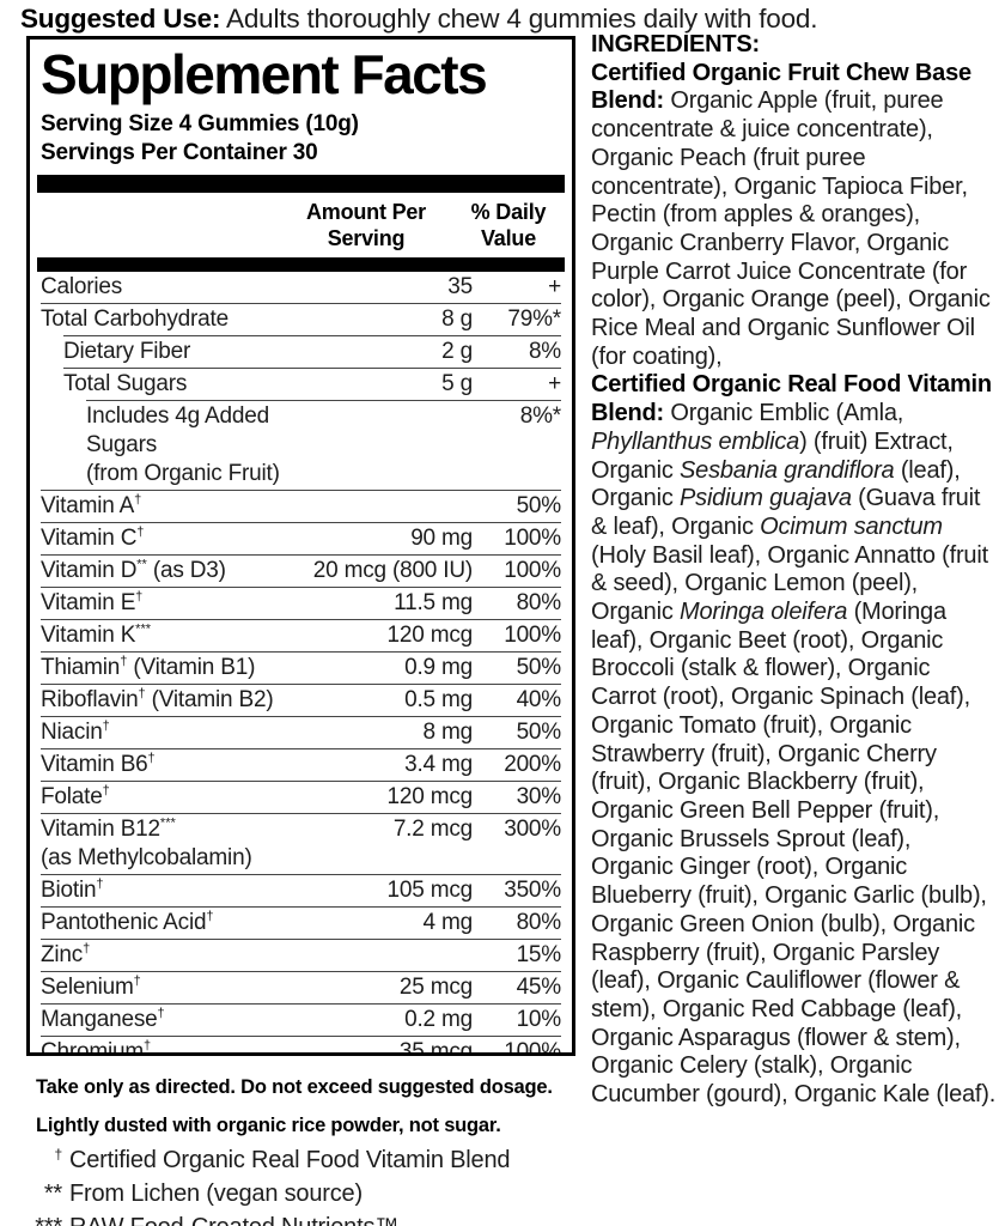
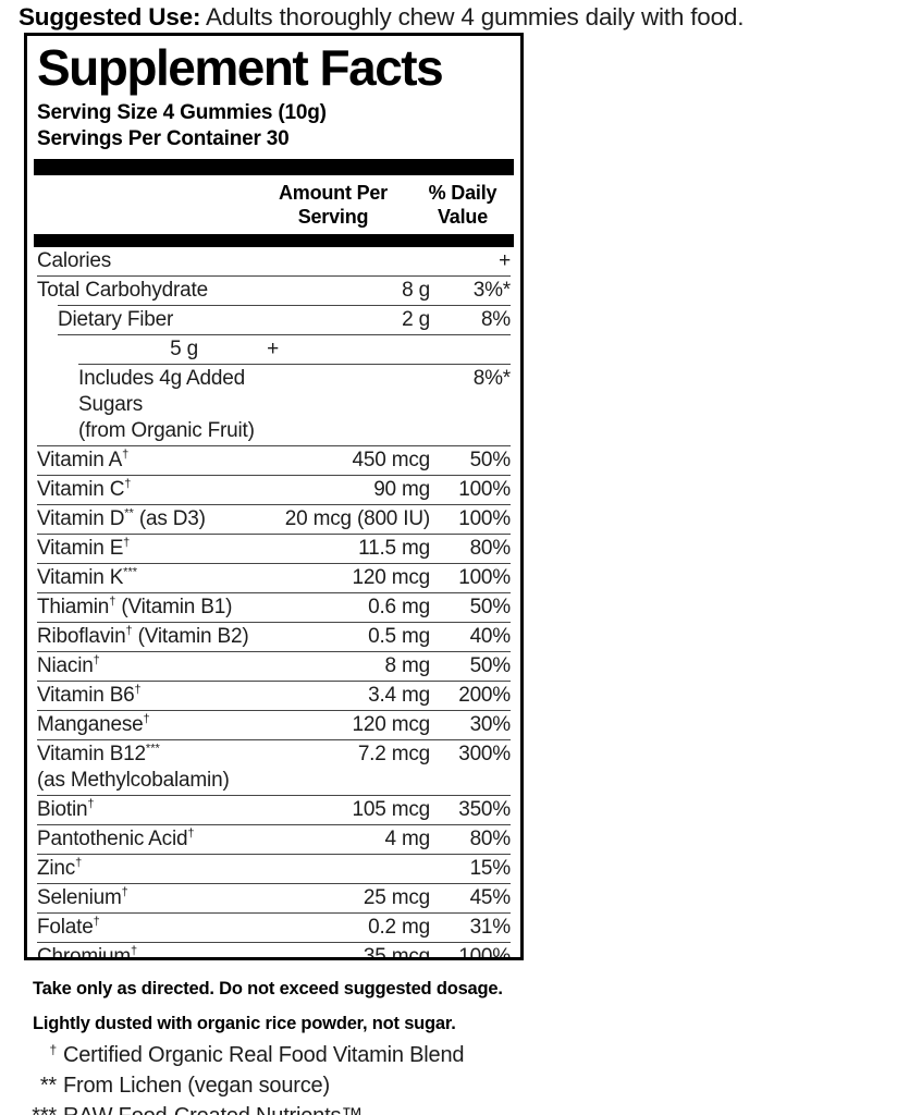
  Suggested Use: Adults thoroughly chew 4 gummies daily with food.
  Supplement Facts
  Serving Size 4 Gummies (10g)
  Servings Per Container 30
  Amount Per
  Serving
  % Daily
  Value
  Calories
- 35
  +
  Total Carbohydrate
  8 g
- 79%*
+ 3%*
  Dietary Fiber
  2 g
  8%
- Total Sugars
  5 g
  +
  Includes 4g Added Sugars
  (from Organic Fruit)
  8%*
  Vitamin A†
+ 450 mcg
  50%
  Vitamin C†
  90 mg
  100%
  Vitamin D** (as D3)
  20 mcg (800 IU)
  100%
  Vitamin E†
  11.5 mg
  80%
  Vitamin K***
  120 mcg
  100%
  Thiamin† (Vitamin B1)
- 0.9 mg
+ 0.6 mg
  50%
  Riboflavin† (Vitamin B2)
  0.5 mg
  40%
  Niacin†
  8 mg
  50%
  Vitamin B6†
  3.4 mg
  200%
- Folate†
+ Manganese†
  120 mcg
  30%
  Vitamin B12***
  (as Methylcobalamin)
  7.2 mcg
  300%
  Biotin†
  105 mcg
  350%
  Pantothenic Acid†
  4 mg
  80%
  Zinc†
  15%
  Selenium†
  25 mcg
  45%
- Manganese†
+ Folate†
  0.2 mg
- 10%
+ 31%
  Chromium†
  35 mcg
  100%
  Take only as directed. Do not exceed suggested dosage.
  Lightly dusted with organic rice powder, not sugar.
  †
  Certified Organic Real Food Vitamin Blend
  **
  From Lichen (vegan source)
- INGREDIENTS:
- Certified Organic Fruit Chew Base Blend: Organic Apple (fruit, puree concentrate & juice concentrate), Organic Peach (fruit puree concentrate), Organic Tapioca Fiber, Pectin (from apples & oranges), Organic Cranberry Flavor, Organic Purple Carrot Juice Concentrate (for color), Organic Orange (peel), Organic Rice Meal and Organic Sunflower Oil (for coating),
- Certified Organic Real Food Vitamin Blend: Organic Emblic (Amla, Phyllanthus emblica) (fruit) Extract, Organic Sesbania grandiflora (leaf), Organic Psidium guajava (Guava fruit & leaf), Organic Ocimum sanctum (Holy Basil leaf), Organic Annatto (fruit & seed), Organic Lemon (peel), Organic Moringa oleifera (Moringa leaf), Organic Beet (root), Organic Broccoli (stalk & flower), Organic Carrot (root), Organic Spinach (leaf), Organic Tomato (fruit), Organic Strawberry (fruit), Organic Cherry (fruit), Organic Blackberry (fruit), Organic Green Bell Pepper (fruit), Organic Brussels Sprout (leaf), Organic Ginger (root), Organic Blueberry (fruit), Organic Garlic (bulb), Organic Green Onion (bulb), Organic Raspberry (fruit), Organic Parsley (leaf), Organic Cauliflower (flower & stem), Organic Red Cabbage (leaf), Organic Asparagus (flower & stem), Organic Celery (stalk), Organic Cucumber (gourd), Organic Kale (leaf).
